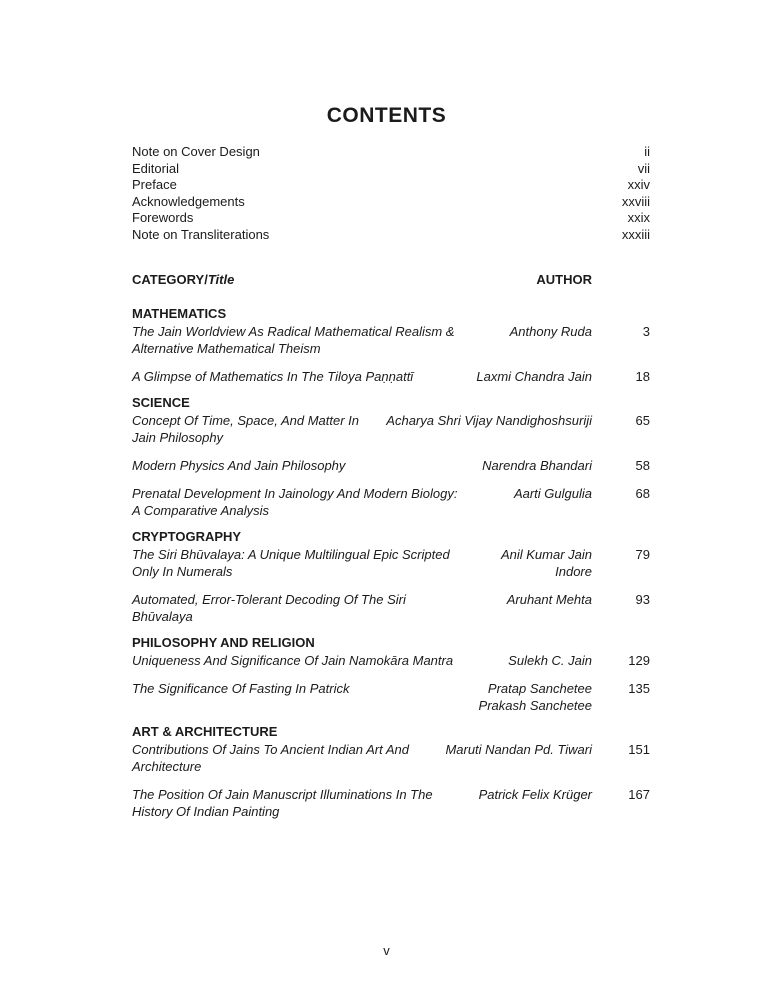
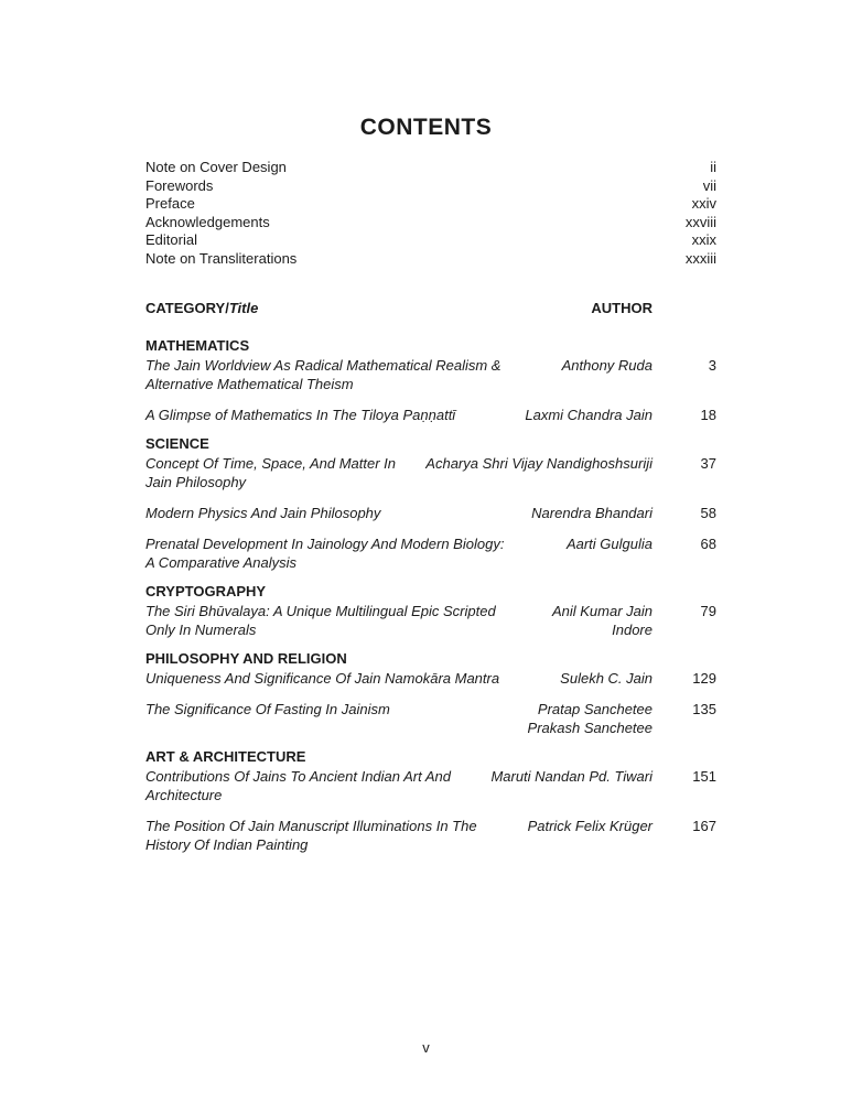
  CONTENTS
  Note on Cover Design
  ii
- Editorial
+ Forewords
  vii
  Preface
  xxiv
  Acknowledgements
  xxviii
- Forewords
+ Editorial
  xxix
  Note on Transliterations
  xxxiii
  CATEGORY/Title
  AUTHOR
  MATHEMATICS
  The Jain Worldview As Radical Mathematical Realism &
  Alternative Mathematical Theism
  Anthony Ruda
  3
  A Glimpse of Mathematics In The Tiloya Paṇṇattī
  Laxmi Chandra Jain
  18
  SCIENCE
  Concept Of Time, Space, And Matter In
  Jain Philosophy
  Acharya Shri Vijay Nandighoshsuriji
- 65
+ 37
  Modern Physics And Jain Philosophy
  Narendra Bhandari
  58
  Prenatal Development In Jainology And Modern Biology:
  A Comparative Analysis
  Aarti Gulgulia
  68
  CRYPTOGRAPHY
  The Siri Bhūvalaya: A Unique Multilingual Epic Scripted
  Only In Numerals
  Anil Kumar Jain
  Indore
  79
- Automated, Error-Tolerant Decoding Of The Siri
- Bhūvalaya
- Aruhant Mehta
- 93
  PHILOSOPHY AND RELIGION
  Uniqueness And Significance Of Jain Namokāra Mantra
  Sulekh C. Jain
  129
- The Significance Of Fasting In Patrick
+ The Significance Of Fasting In Jainism
  Pratap Sanchetee
  Prakash Sanchetee
  135
  ART & ARCHITECTURE
  Contributions Of Jains To Ancient Indian Art And
  Architecture
  Maruti Nandan Pd. Tiwari
  151
  The Position Of Jain Manuscript Illuminations In The
  History Of Indian Painting
  Patrick Felix Krüger
  167
  v
